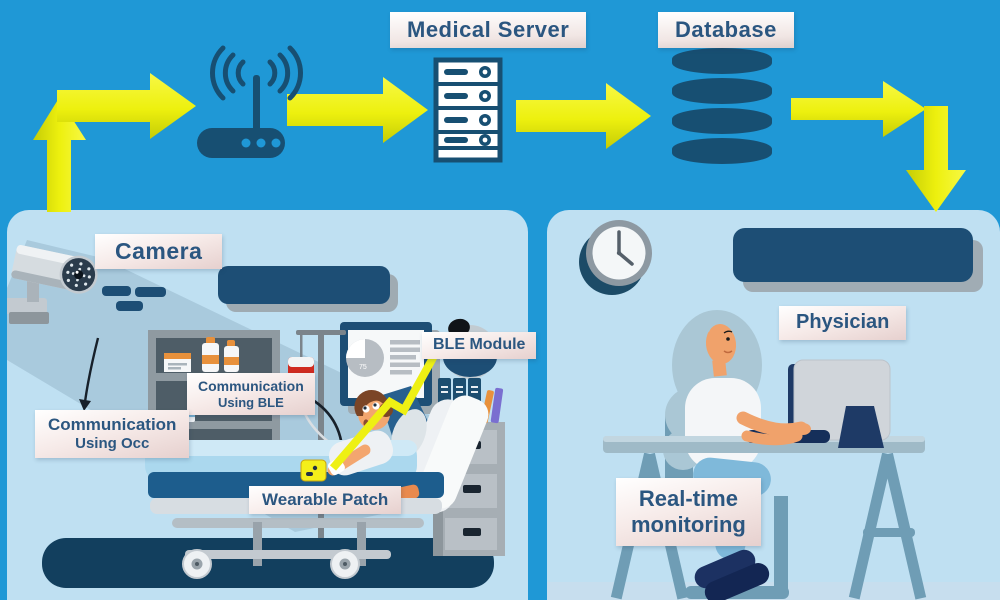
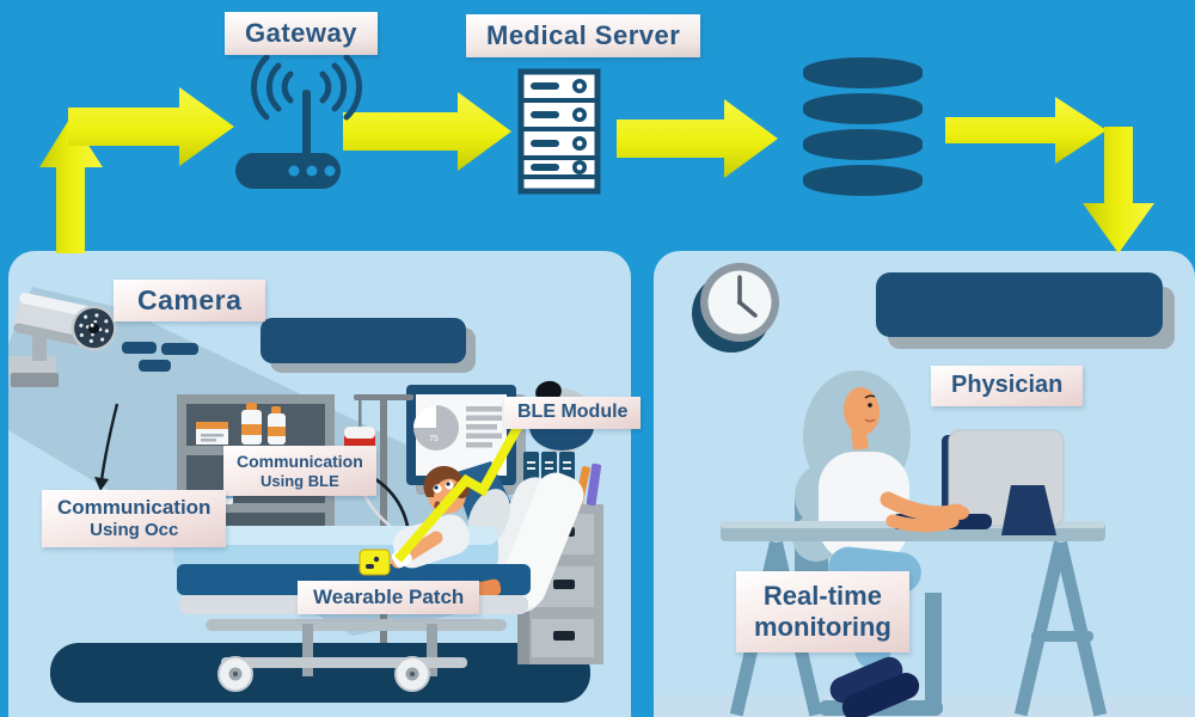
  Camera
  Communication
  Using BLE
  Communication
  Using Occ
  BLE Module
  Wearable Patch
  Physician
  Real-time
  monitoring
+ Gateway
  Medical Server
- Database
